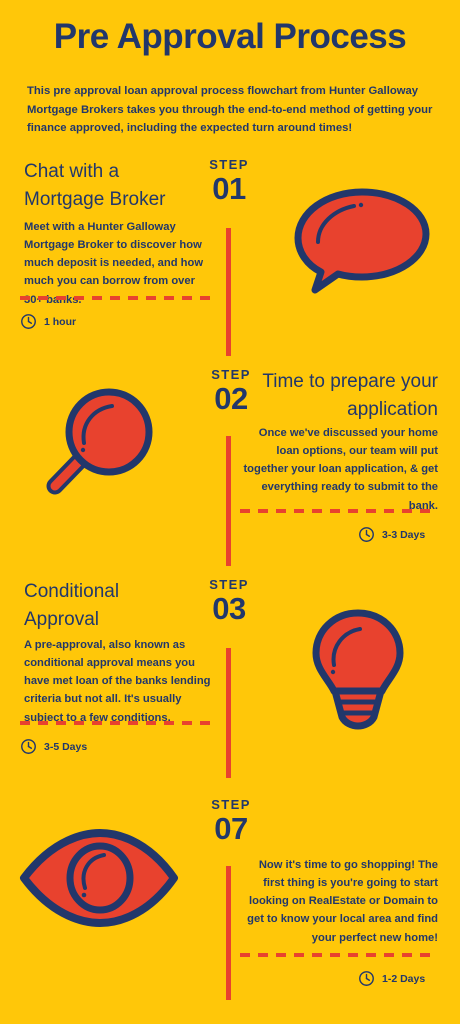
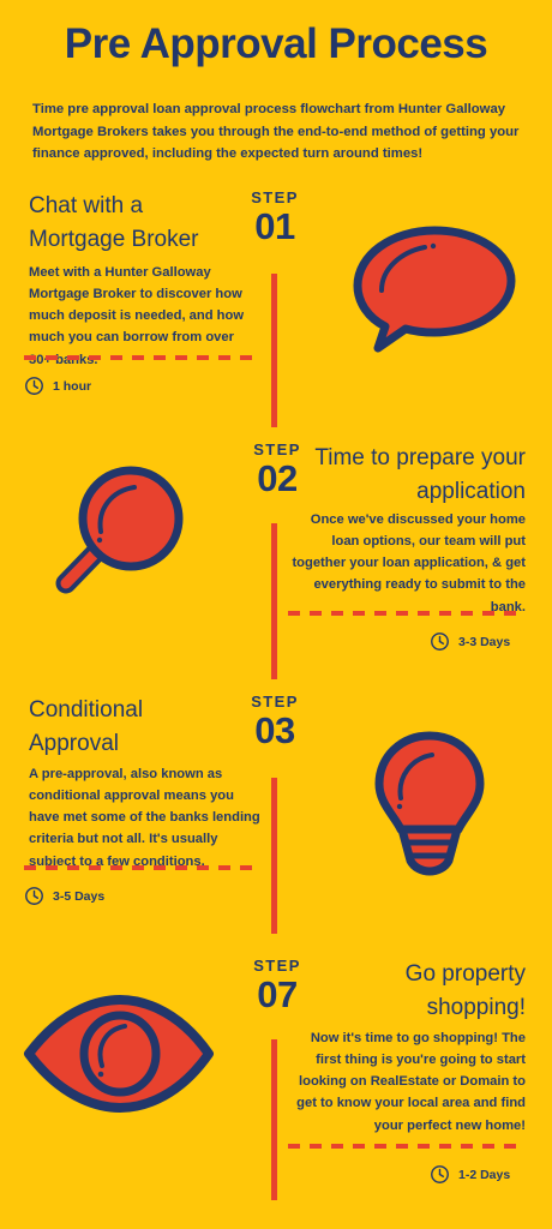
  Pre Approval Process
- This pre approval loan approval process flowchart from Hunter Galloway Mortgage Brokers takes you through the end-to-end method of getting your finance approved, including the expected turn around times!
+ Time pre approval loan approval process flowchart from Hunter Galloway Mortgage Brokers takes you through the end-to-end method of getting your finance approved, including the expected turn around times!
  STEP
  01
  Chat with a Mortgage Broker
  Meet with a Hunter Galloway Mortgage Broker to discover how much deposit is needed, and how much you can borrow from over
  1 hour
  STEP
  02
  Time to prepare your application
  Once we've discussed your home loan options, our team will put together your loan application, & get everything ready to submit to the bank.
  3-3 Days
  STEP
  03
  Conditional Approval
- A pre-approval, also known as conditional approval means you have met loan of the banks lending criteria but not all. It's usually subject to a few conditions.
+ A pre-approval, also known as conditional approval means you have met some of the banks lending criteria but not all. It's usually subject to a few conditions.
  3-5 Days
  STEP
  07
+ Go property shopping!
  Now it's time to go shopping! The first thing is you're going to start looking on RealEstate or Domain to get to know your local area and find your perfect new home!
  1-2 Days
